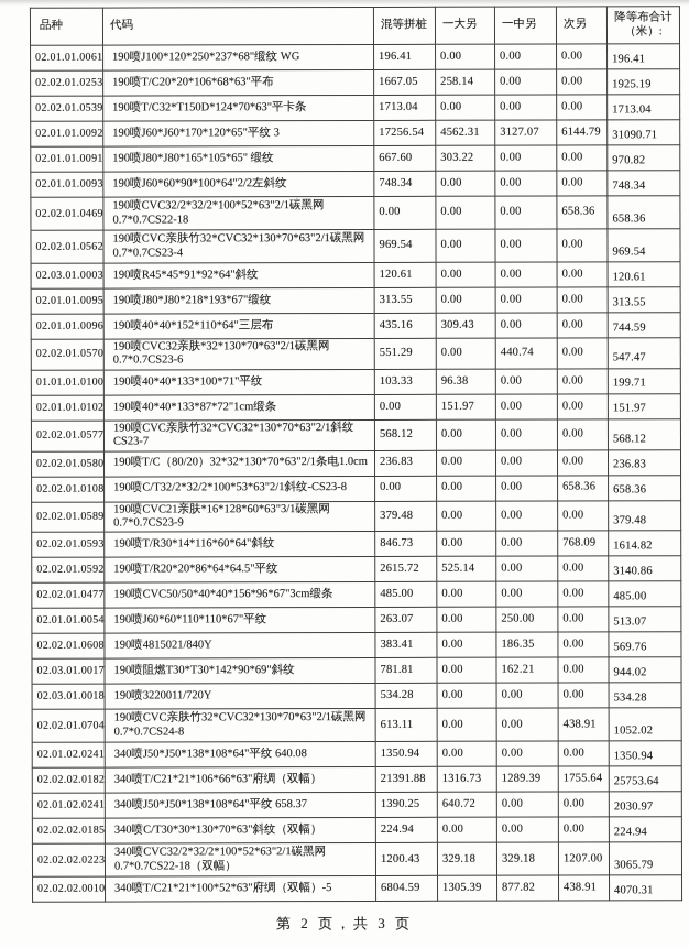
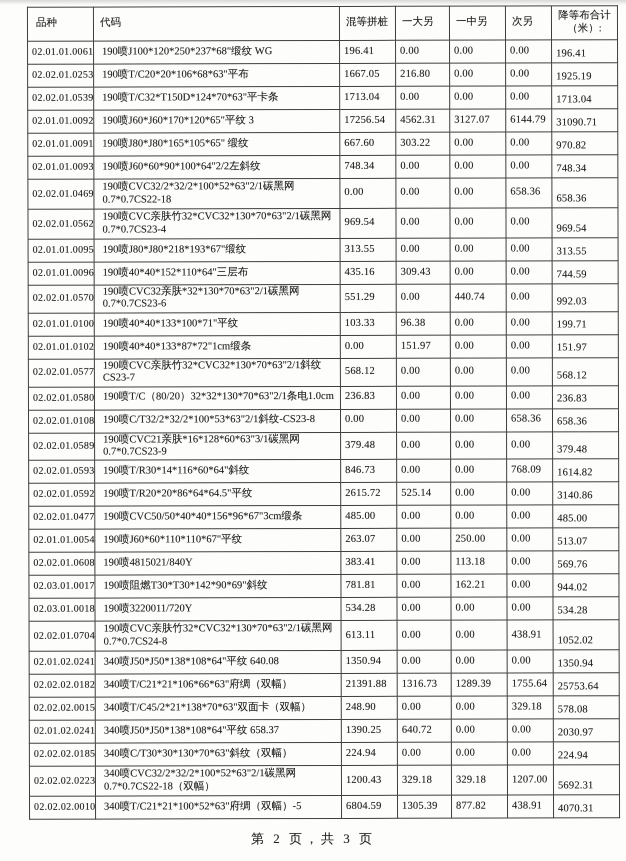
  品种	代码	混等拼桩	一大另	一中另	次另	降等布合计（米）:
  02.01.01.0061	190喷J100*120*250*237*68"缎纹 WG	196.41	0.00	0.00	0.00	196.41
- 02.02.01.0253	190喷T/C20*20*106*68*63"平布	1667.05	258.14	0.00	0.00	1925.19
+ 02.02.01.0253	190喷T/C20*20*106*68*63"平布	1667.05	216.80	0.00	0.00	1925.19
  02.02.01.0539	190喷T/C32*T150D*124*70*63"平卡条	1713.04	0.00	0.00	0.00	1713.04
  02.01.01.0092	190喷J60*J60*170*120*65"平纹 3	17256.54	4562.31	3127.07	6144.79	31090.71
  02.01.01.0091	190喷J80*J80*165*105*65" 缎纹	667.60	303.22	0.00	0.00	970.82
  02.01.01.0093	190喷J60*60*90*100*64"2/2左斜纹	748.34	0.00	0.00	0.00	748.34
  02.02.01.0469	190喷CVC32/2*32/2*100*52*63"2/1碳黑网0.7*0.7CS22-18	0.00	0.00	0.00	658.36	658.36
  02.02.01.0562	190喷CVC亲肤竹32*CVC32*130*70*63"2/1碳黑网 0.7*0.7CS23-4	969.54	0.00	0.00	0.00	969.54
- 02.03.01.0003	190喷R45*45*91*92*64"斜纹	120.61	0.00	0.00	0.00	120.61
  02.01.01.0095	190喷J80*J80*218*193*67"缎纹	313.55	0.00	0.00	0.00	313.55
  02.01.01.0096	190喷40*40*152*110*64"三层布	435.16	309.43	0.00	0.00	744.59
- 02.02.01.0570	190喷CVC32亲肤*32*130*70*63"2/1碳黑网0.7*0.7CS23-6	551.29	0.00	440.74	0.00	547.47
+ 02.02.01.0570	190喷CVC32亲肤*32*130*70*63"2/1碳黑网0.7*0.7CS23-6	551.29	0.00	440.74	0.00	992.03
- 01.01.01.0100	190喷40*40*133*100*71"平纹	103.33	96.38	0.00	0.00	199.71
+ 02.01.01.0100	190喷40*40*133*100*71"平纹	103.33	96.38	0.00	0.00	199.71
  02.01.01.0102	190喷40*40*133*87*72"1cm缎条	0.00	151.97	0.00	0.00	151.97
  02.02.01.0577	190喷CVC亲肤竹32*CVC32*130*70*63"2/1斜纹CS23-7	568.12	0.00	0.00	0.00	568.12
  02.02.01.0580	190喷T/C（80/20）32*32*130*70*63"2/1条电1.0cm	236.83	0.00	0.00	0.00	236.83
  02.02.01.0108	190喷C/T32/2*32/2*100*53*63"2/1斜纹-CS23-8	0.00	0.00	0.00	658.36	658.36
  02.02.01.0589	190喷CVC21亲肤*16*128*60*63"3/1碳黑网0.7*0.7CS23-9	379.48	0.00	0.00	0.00	379.48
  02.02.01.0593	190喷T/R30*14*116*60*64"斜纹	846.73	0.00	0.00	768.09	1614.82
  02.02.01.0592	190喷T/R20*20*86*64*64.5"平纹	2615.72	525.14	0.00	0.00	3140.86
  02.02.01.0477	190喷CVC50/50*40*40*156*96*67"3cm缎条	485.00	0.00	0.00	0.00	485.00
  02.01.01.0054	190喷J60*60*110*110*67"平纹	263.07	0.00	250.00	0.00	513.07
- 02.02.01.0608	190喷4815021/840Y	383.41	0.00	186.35	0.00	569.76
+ 02.02.01.0608	190喷4815021/840Y	383.41	0.00	113.18	0.00	569.76
  02.03.01.0017	190喷阻燃T30*T30*142*90*69"斜纹	781.81	0.00	162.21	0.00	944.02
  02.03.01.0018	190喷3220011/720Y	534.28	0.00	0.00	0.00	534.28
  02.02.01.0704	190喷CVC亲肤竹32*CVC32*130*70*63"2/1碳黑网 0.7*0.7CS24-8	613.11	0.00	0.00	438.91	1052.02
  02.01.02.0241	340喷J50*J50*138*108*64"平纹 640.08	1350.94	0.00	0.00	0.00	1350.94
  02.02.02.0182	340喷T/C21*21*106*66*63"府绸（双幅）	21391.88	1316.73	1289.39	1755.64	25753.64
+ 02.02.02.0015	340喷T/C45/2*21*138*70*63"双面卡（双幅）	248.90	0.00	0.00	329.18	578.08
  02.01.02.0241	340喷J50*J50*138*108*64"平纹 658.37	1390.25	640.72	0.00	0.00	2030.97
  02.02.02.0185	340喷C/T30*30*130*70*63"斜纹（双幅）	224.94	0.00	0.00	0.00	224.94
- 02.02.02.0223	340喷CVC32/2*32/2*100*52*63"2/1碳黑网0.7*0.7CS22-18（双幅）	1200.43	329.18	329.18	1207.00	3065.79
+ 02.02.02.0223	340喷CVC32/2*32/2*100*52*63"2/1碳黑网0.7*0.7CS22-18（双幅）	1200.43	329.18	329.18	1207.00	5692.31
  02.02.02.0010	340喷T/C21*21*100*52*63"府绸（双幅）-5	6804.59	1305.39	877.82	438.91	4070.31
  第 2 页，共 3 页
